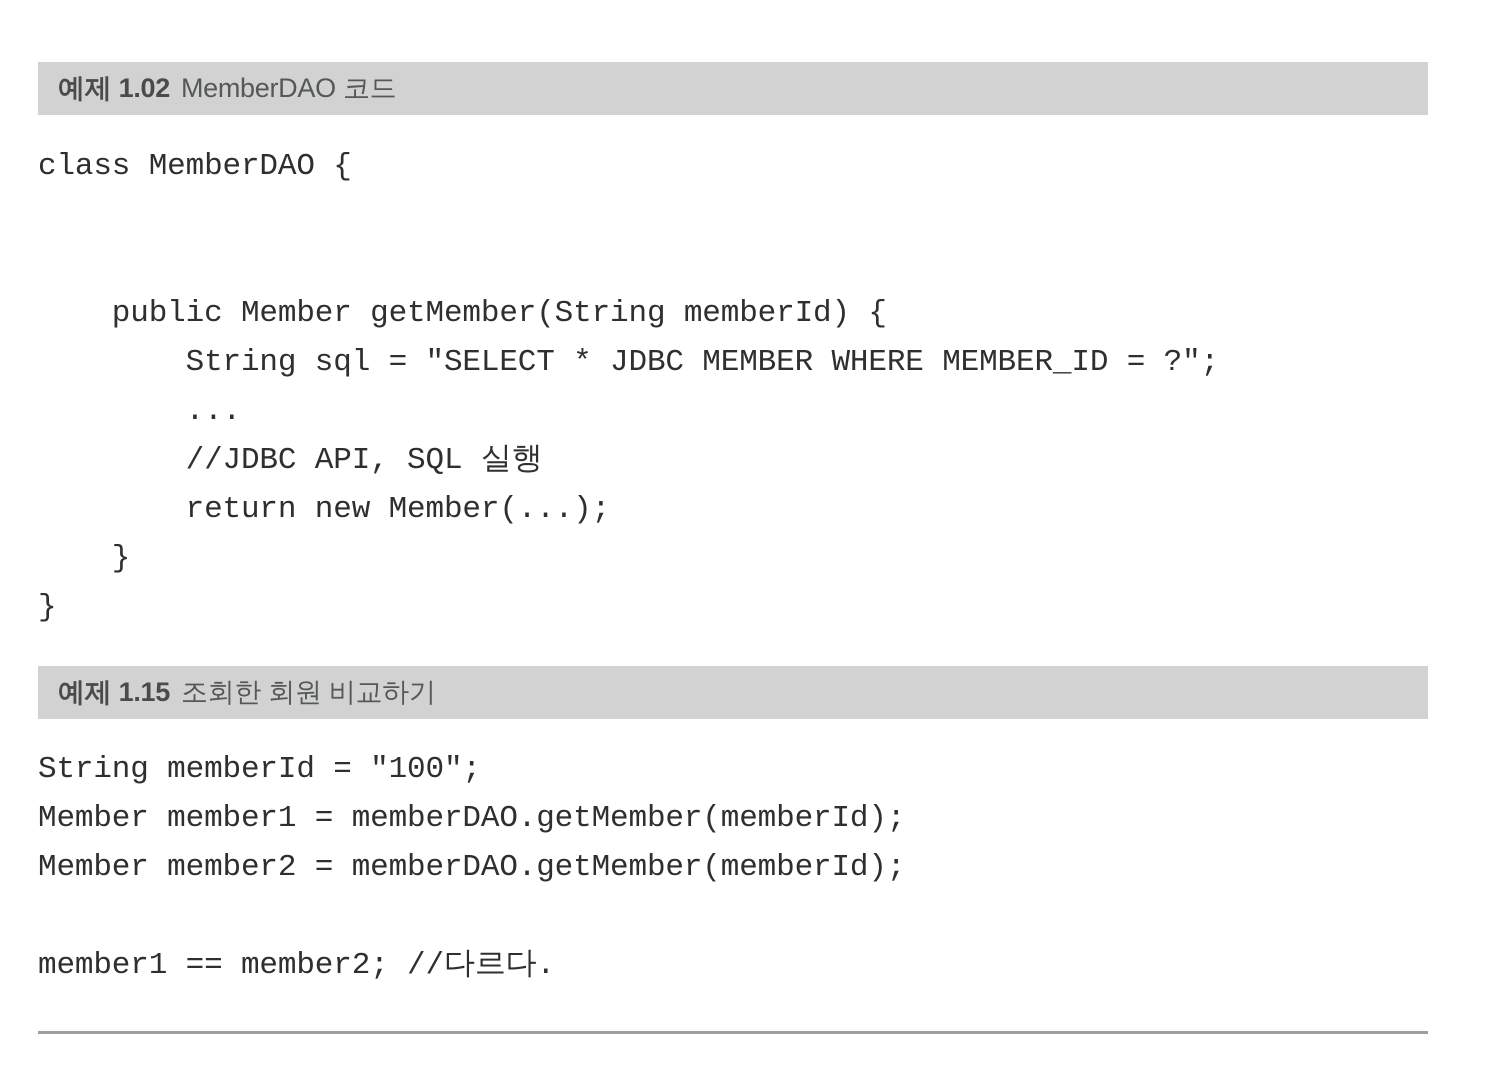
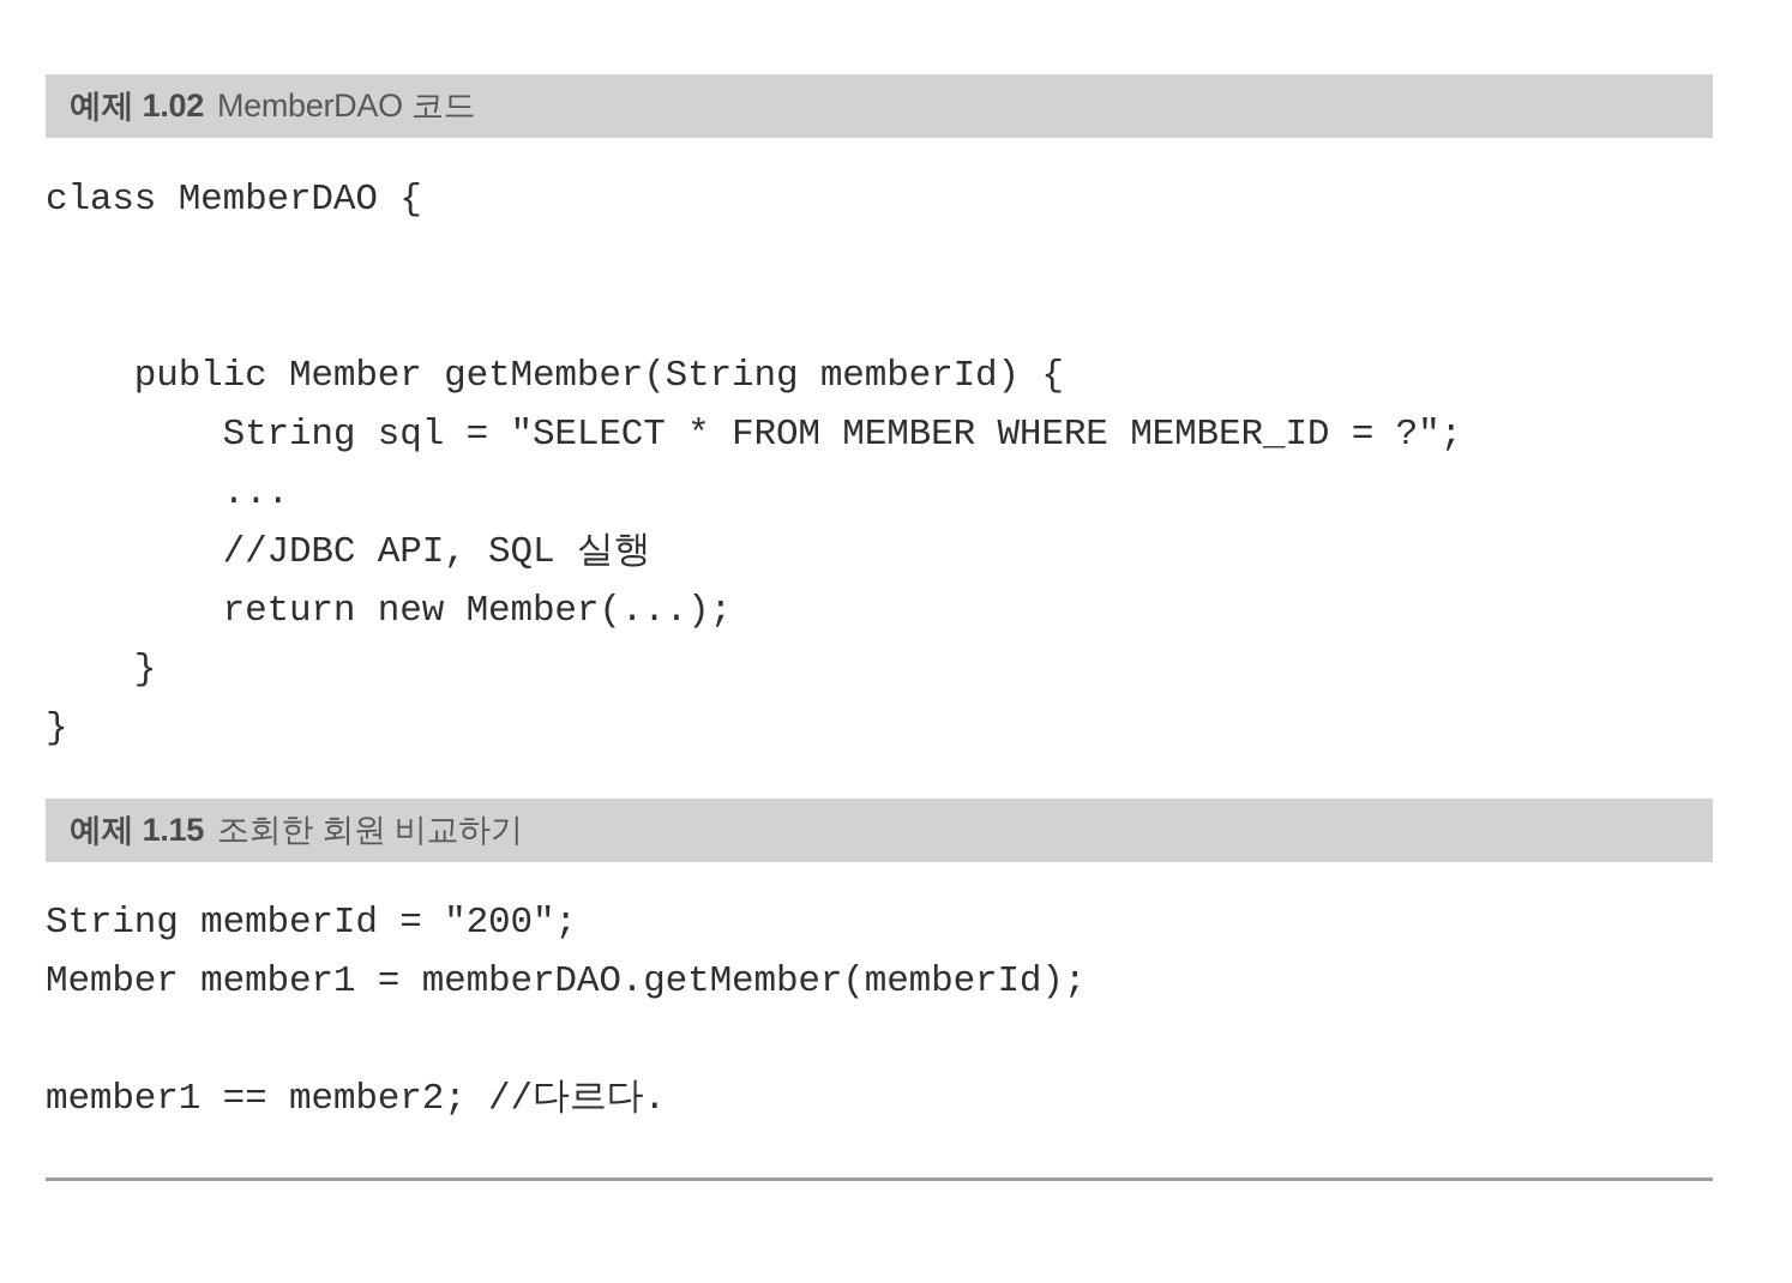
  예제 1.02
  MemberDAO 코드
  class MemberDAO {
  public Member getMember(String memberId) {
- String sql = "SELECT * JDBC MEMBER WHERE MEMBER_ID = ?";
+ String sql = "SELECT * FROM MEMBER WHERE MEMBER_ID = ?";
  ...
  //JDBC API, SQL 실행
  return new Member(...);
  }
  }
  예제 1.15
  조회한 회원 비교하기
- String memberId = "100";
+ String memberId = "200";
  Member member1 = memberDAO.getMember(memberId);
- Member member2 = memberDAO.getMember(memberId);
  member1 == member2; //다르다.
